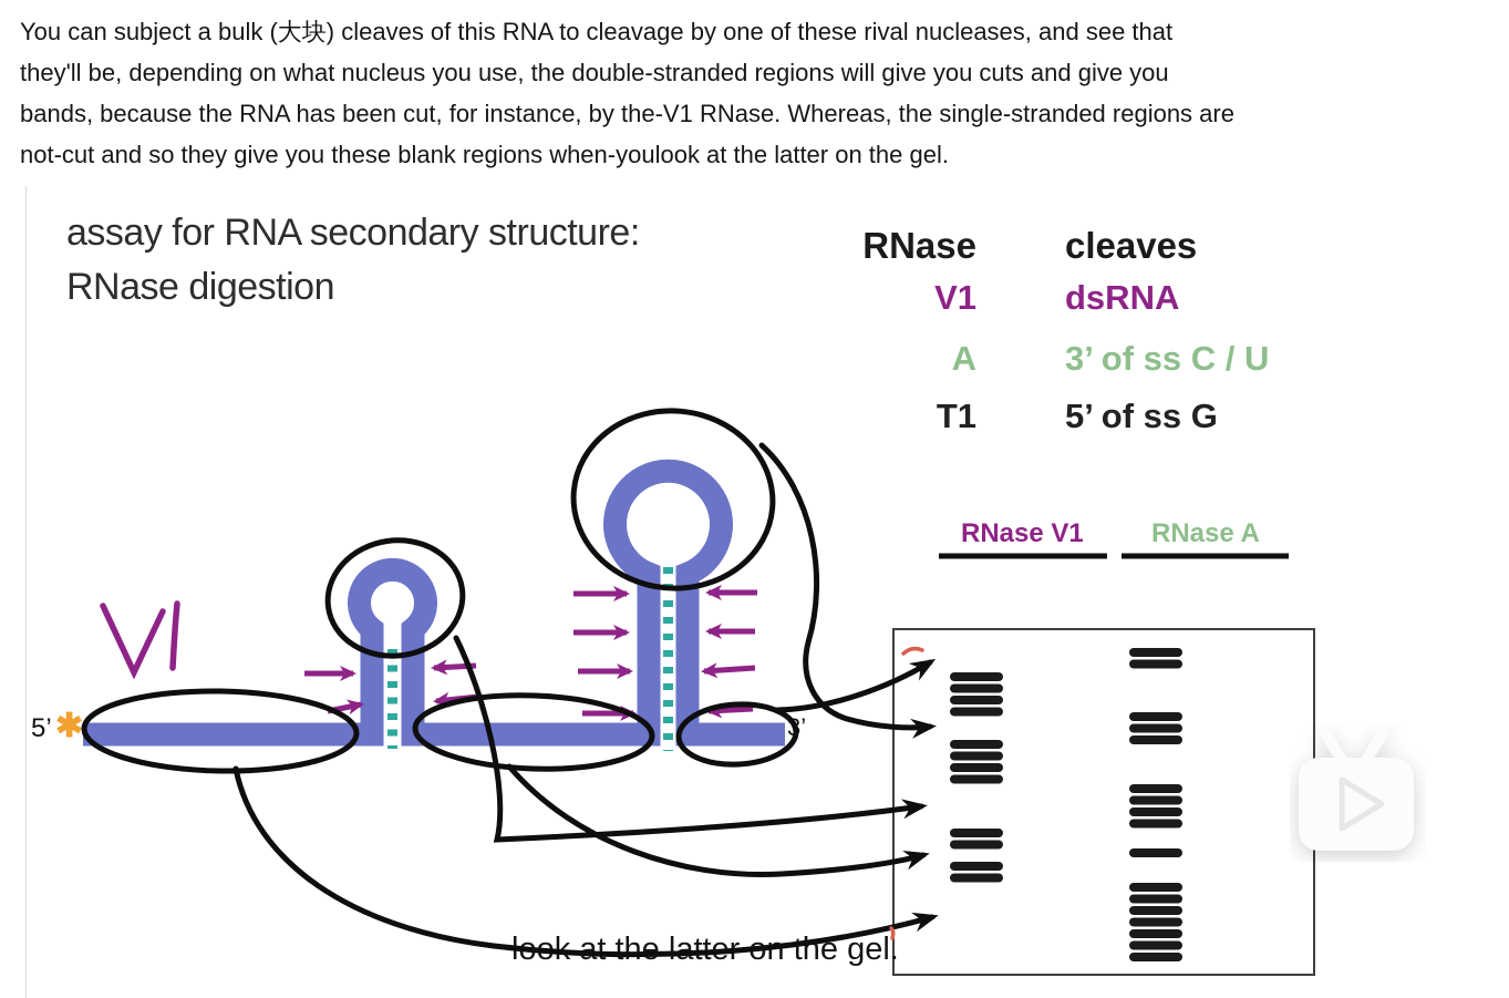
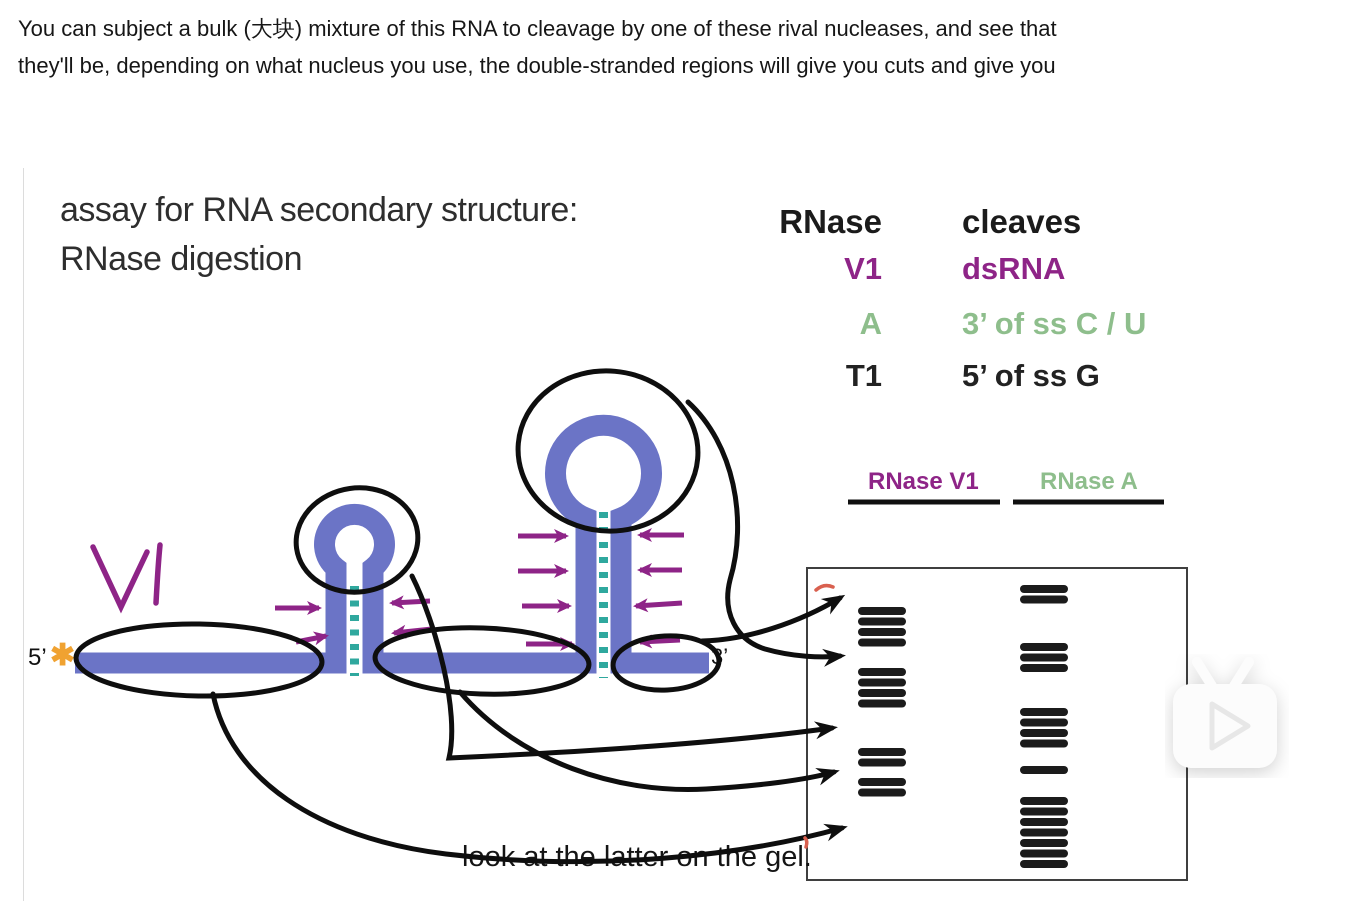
- You can subject a bulk (大块) cleaves of this RNA to cleavage by one of these rival nucleases, and see that
+ You can subject a bulk (大块) mixture of this RNA to cleavage by one of these rival nucleases, and see that
  they'll be, depending on what nucleus you use, the double-stranded regions will give you cuts and give you
- bands, because the RNA has been cut, for instance, by the-V1 RNase. Whereas, the single-stranded regions are
- not-cut and so they give you these blank regions when-youlook at the latter on the gel.
  assay for RNA secondary structure:
  RNase digestion
  RNase
  cleaves
  V1
  dsRNA
  A
  3’ of ss C / U
  T1
  5’ of ss G
  RNase V1
  RNase A
  5’
  ✱
  k at the latt the gel.
